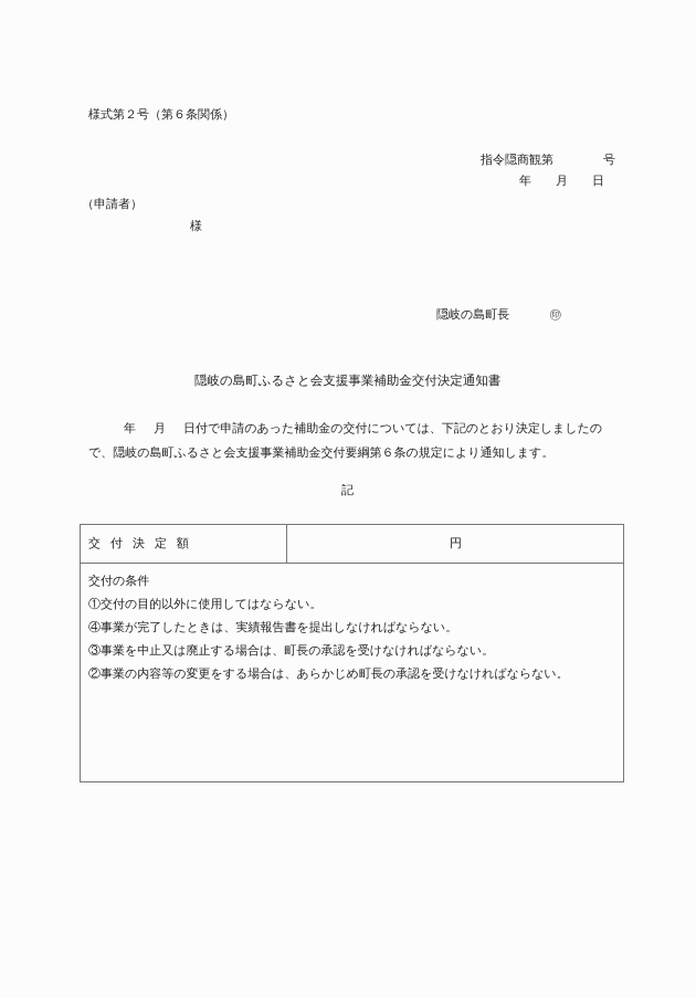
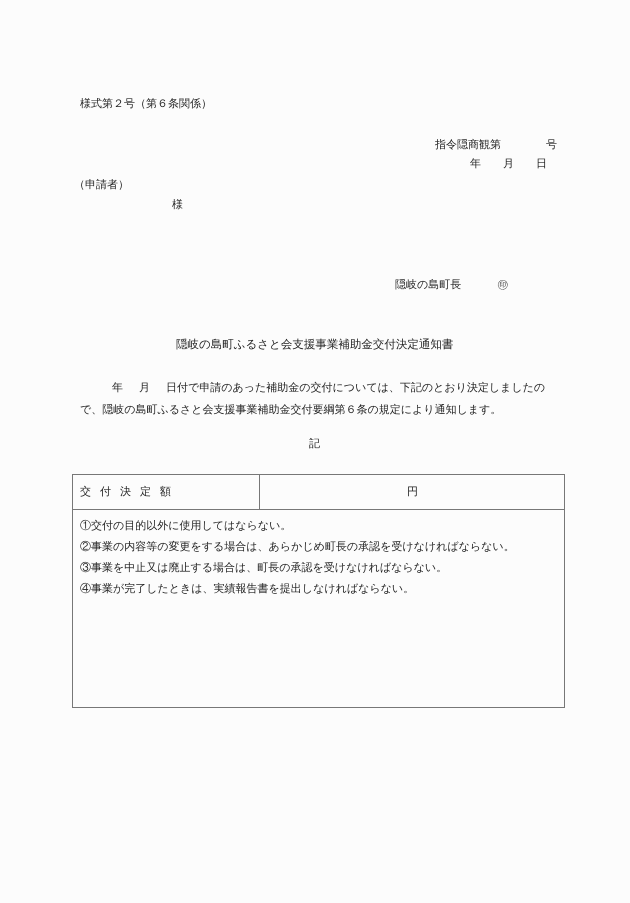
  様式第２号（第６条関係）
  指令隠商観第 号
  年 月 日
  （申請者）
  様
  隠岐の島町長 ㊞
  隠岐の島町ふるさと会支援事業補助金交付決定通知書
  年 月 日付で申請のあった補助金の交付については、下記のとおり決定しましたので、隠岐の島町ふるさと会支援事業補助金交付要綱第６条の規定により通知します。
  記
  交付決定額
  円
- 交付の条件
  ①交付の目的以外に使用してはならない。
- ④事業が完了したときは、実績報告書を提出しなければならない。
+ ②事業の内容等の変更をする場合は、あらかじめ町長の承認を受けなければならない。
  ③事業を中止又は廃止する場合は、町長の承認を受けなければならない。
- ②事業の内容等の変更をする場合は、あらかじめ町長の承認を受けなければならない。
+ ④事業が完了したときは、実績報告書を提出しなければならない。
